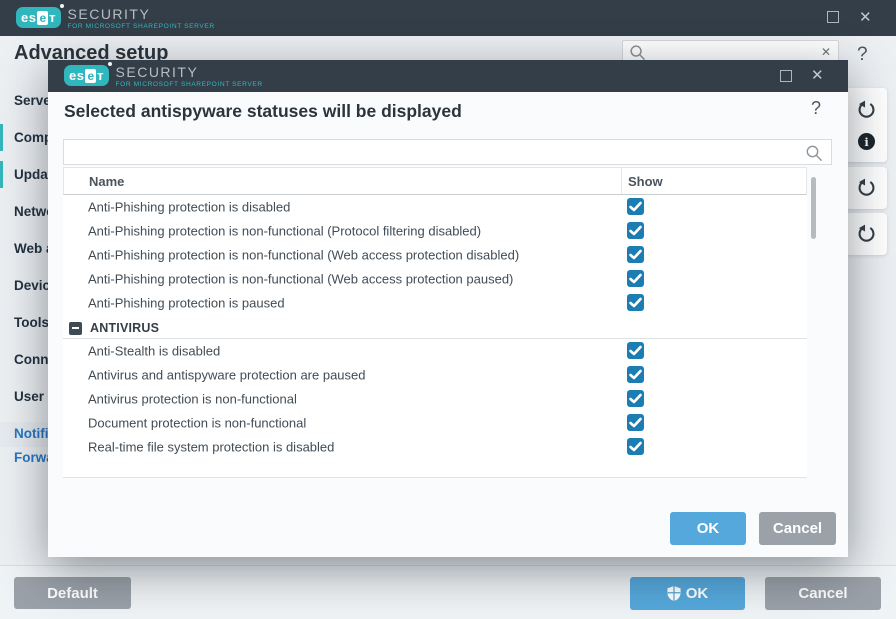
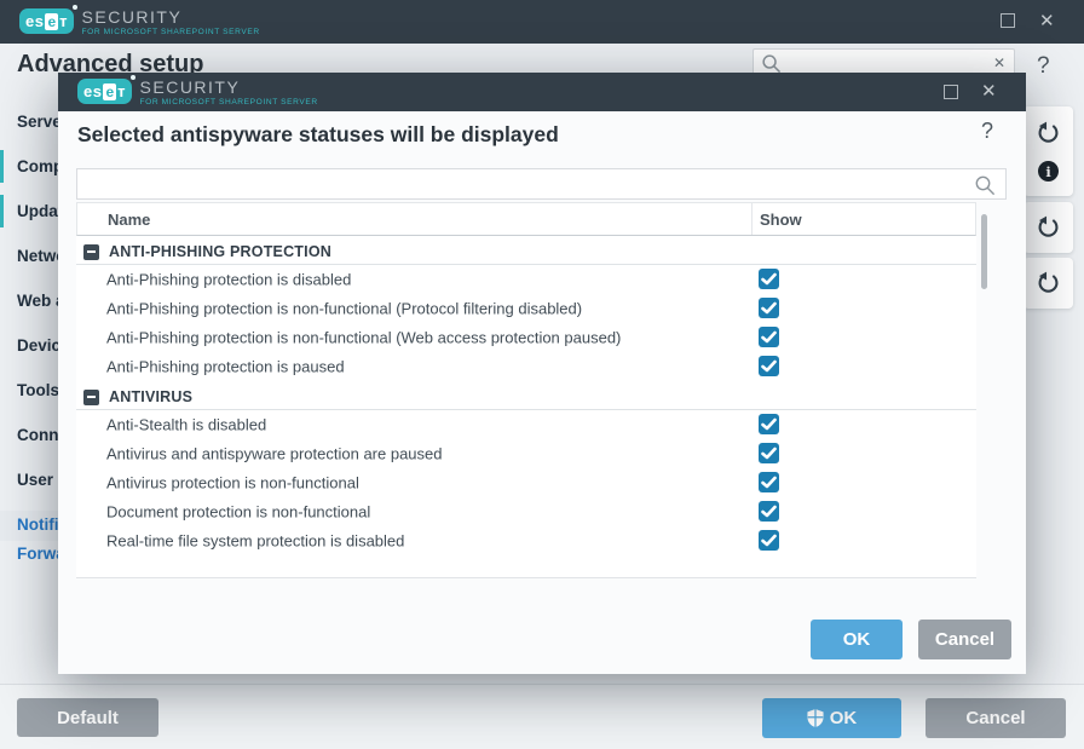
  es
  e
  т
  SECURITY
  ✕
  Advanced setup
  ✕
  ?
  Serv
  Com
  Upda
  Netw
  Web
  Devic
  Tools
  Conn
  User
  Notifi
  Forw
  i
  Default
  OK
  Cancel
  es
  e
  т
  SECURITY
  ✕
  Selected antispyware statuses will be displayed
  ?
  Name
  Show
+ ANTI-PHISHING PROTECTION
  Anti-Phishing protection is disabled
  Anti-Phishing protection is non-functional (Protocol filtering disabled)
- Anti-Phishing protection is non-functional (Web access protection disabled)
  Anti-Phishing protection is non-functional (Web access protection paused)
  Anti-Phishing protection is paused
  ANTIVIRUS
  Anti-Stealth is disabled
  Antivirus and antispyware protection are paused
  Antivirus protection is non-functional
  Document protection is non-functional
  Real-time file system protection is disabled
  OK
  Cancel
